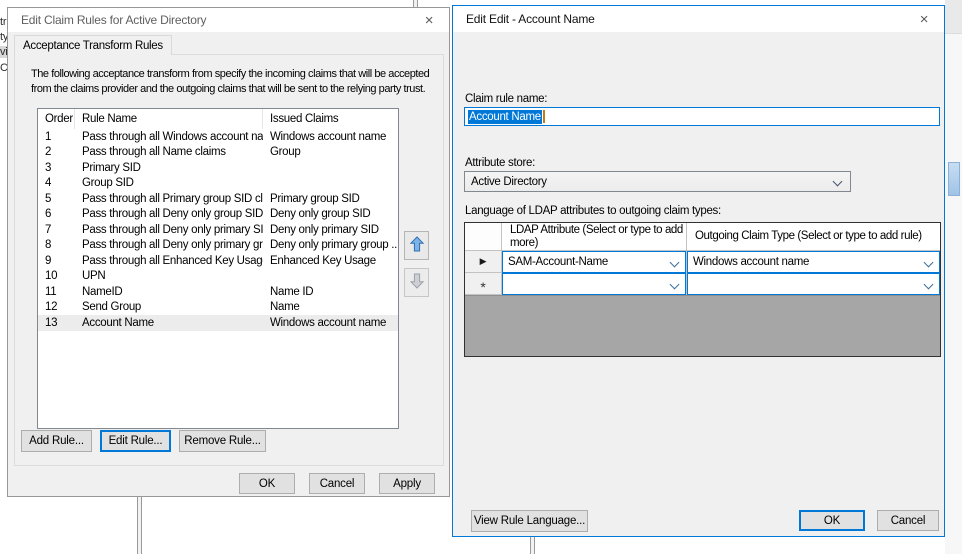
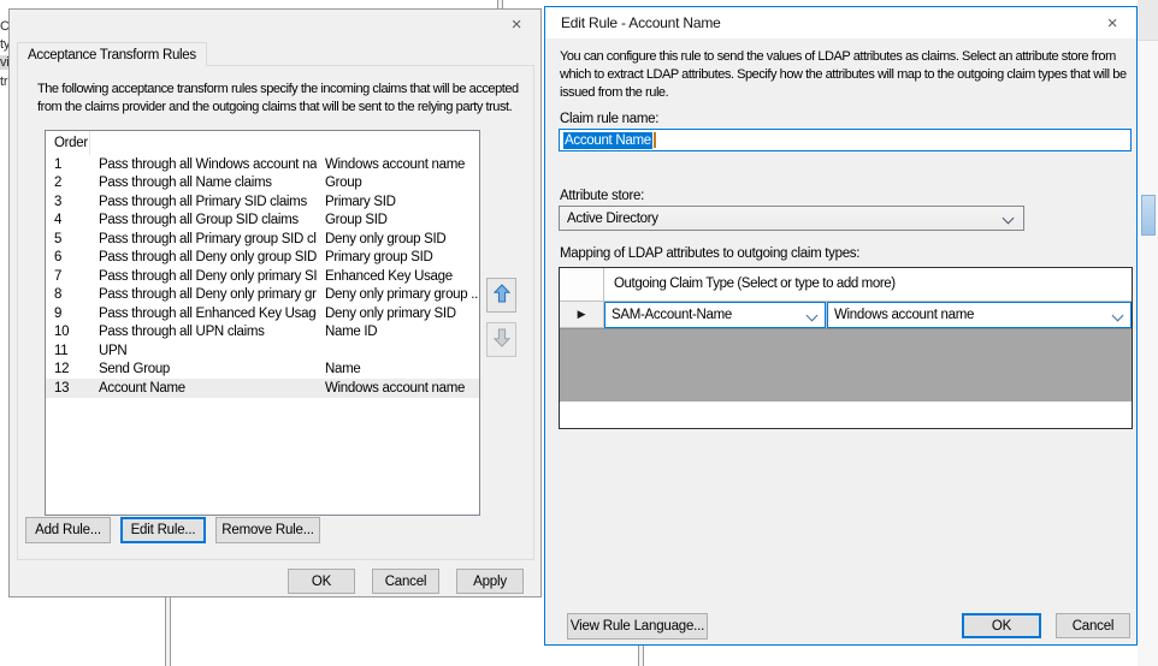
- tr
+ C
  ty
- C
+ tr
- Edit Claim Rules for Active Directory
  ×
  Acceptance Transform Rules
- The following acceptance transform from specify the incoming claims that will be accepted from the claims provider and the outgoing claims that will be sent to the relying party trust.
+ The following acceptance transform rules specify the incoming claims that will be accepted from the claims provider and the outgoing claims that will be sent to the relying party trust.
  Order
- Rule Name
- Issued Claims
  1
  Pass through all Windows account na
  Windows account name
  2
  Pass through all Name claims
  Group
  3
+ Pass through all Primary SID claims
  Primary SID
  4
+ Pass through all Group SID claims
  Group SID
  5
  Pass through all Primary group SID cl
- Primary group SID
+ Deny only group SID
  6
  Pass through all Deny only group SID
- Deny only group SID
+ Primary group SID
  7
  Pass through all Deny only primary SI
- Deny only primary SID
+ Enhanced Key Usage
  8
  Pass through all Deny only primary gr
  Deny only primary group ..
  9
  Pass through all Enhanced Key Usag
- Enhanced Key Usage
+ Deny only primary SID
  10
+ Pass through all UPN claims
- UPN
+ Name ID
  11
- NameID
- Name ID
+ UPN
  12
  Send Group
  Name
  13
  Account Name
  Windows account name
  Add Rule...
  Edit Rule...
  Remove Rule...
  OK
  Cancel
  Apply
- Edit Edit - Account Name
+ Edit Rule - Account Name
  ×
+ You can configure this rule to send the values of LDAP attributes as claims. Select an attribute store from which to extract LDAP attributes. Specify how the attributes will map to the outgoing claim types that will be issued from the rule.
  Claim rule name:
  Account Name
  Attribute store:
  Active Directory
- Language of LDAP attributes to outgoing claim types:
+ Mapping of LDAP attributes to outgoing claim types:
- LDAP Attribute (Select or type to add more)
- Outgoing Claim Type (Select or type to add rule)
+ Outgoing Claim Type (Select or type to add more)
  ▶
  SAM-Account-Name
  Windows account name
- *
  View Rule Language...
  OK
  Cancel
